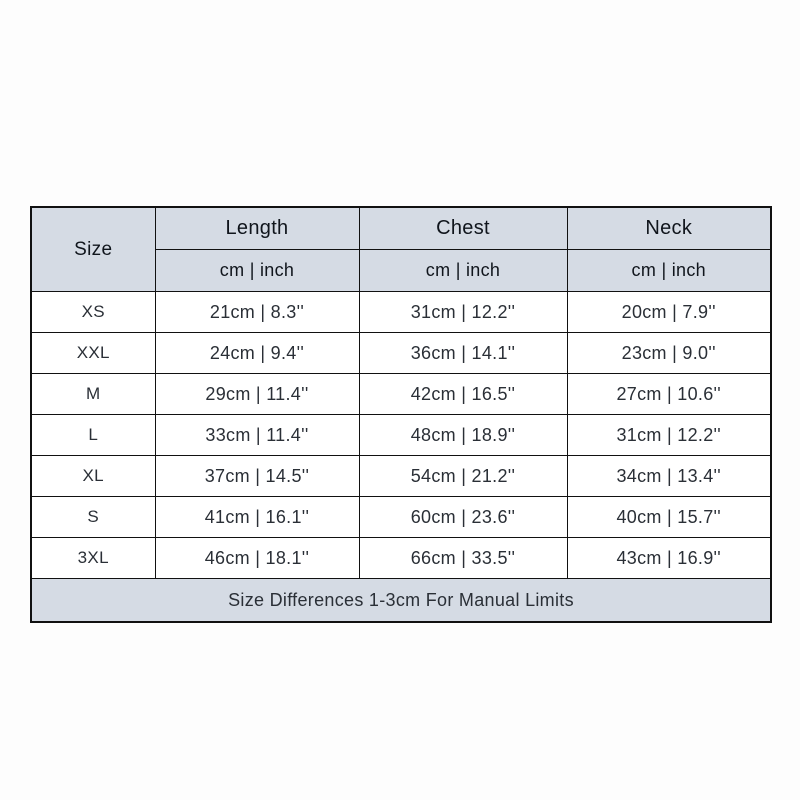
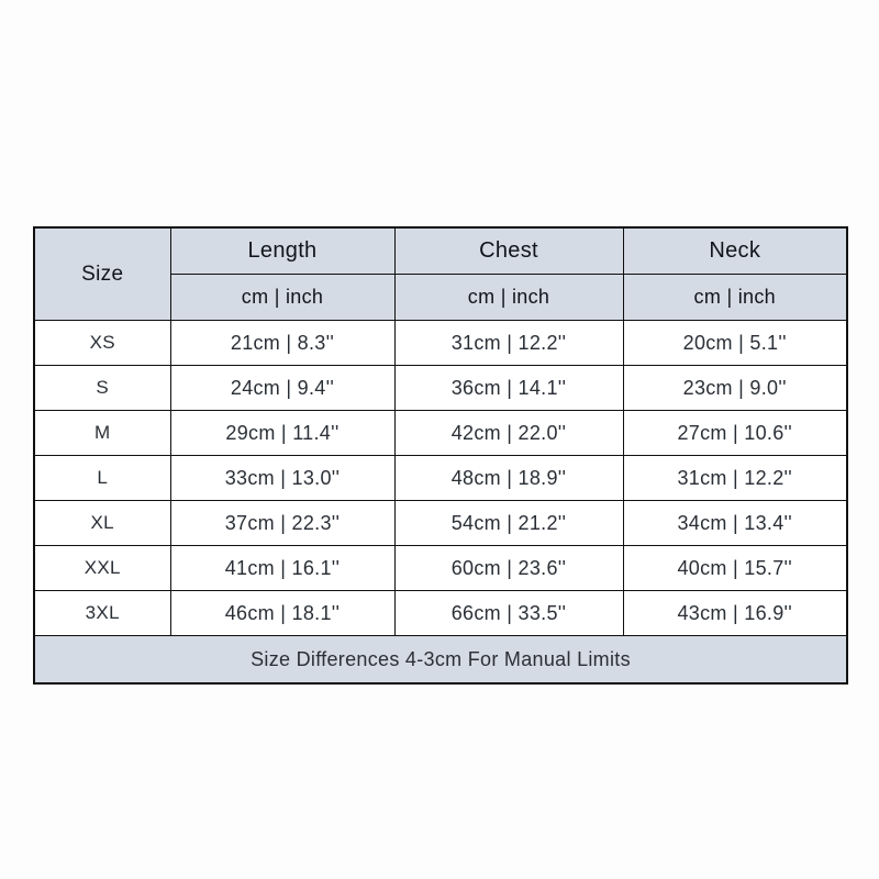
  Size	Length	Chest	Neck
  cm | inch	cm | inch	cm | inch
- XS	21cm | 8.3''	31cm | 12.2''	20cm | 7.9''
+ XS	21cm | 8.3''	31cm | 12.2''	20cm | 5.1''
- XXL	24cm | 9.4''	36cm | 14.1''	23cm | 9.0''
+ S	24cm | 9.4''	36cm | 14.1''	23cm | 9.0''
- M	29cm | 11.4''	42cm | 16.5''	27cm | 10.6''
+ M	29cm | 11.4''	42cm | 22.0''	27cm | 10.6''
- L	33cm | 11.4''	48cm | 18.9''	31cm | 12.2''
+ L	33cm | 13.0''	48cm | 18.9''	31cm | 12.2''
- XL	37cm | 14.5''	54cm | 21.2''	34cm | 13.4''
+ XL	37cm | 22.3''	54cm | 21.2''	34cm | 13.4''
- S	41cm | 16.1''	60cm | 23.6''	40cm | 15.7''
+ XXL	41cm | 16.1''	60cm | 23.6''	40cm | 15.7''
  3XL	46cm | 18.1''	66cm | 33.5''	43cm | 16.9''
- Size Differences 1-3cm For Manual Limits
+ Size Differences 4-3cm For Manual Limits
